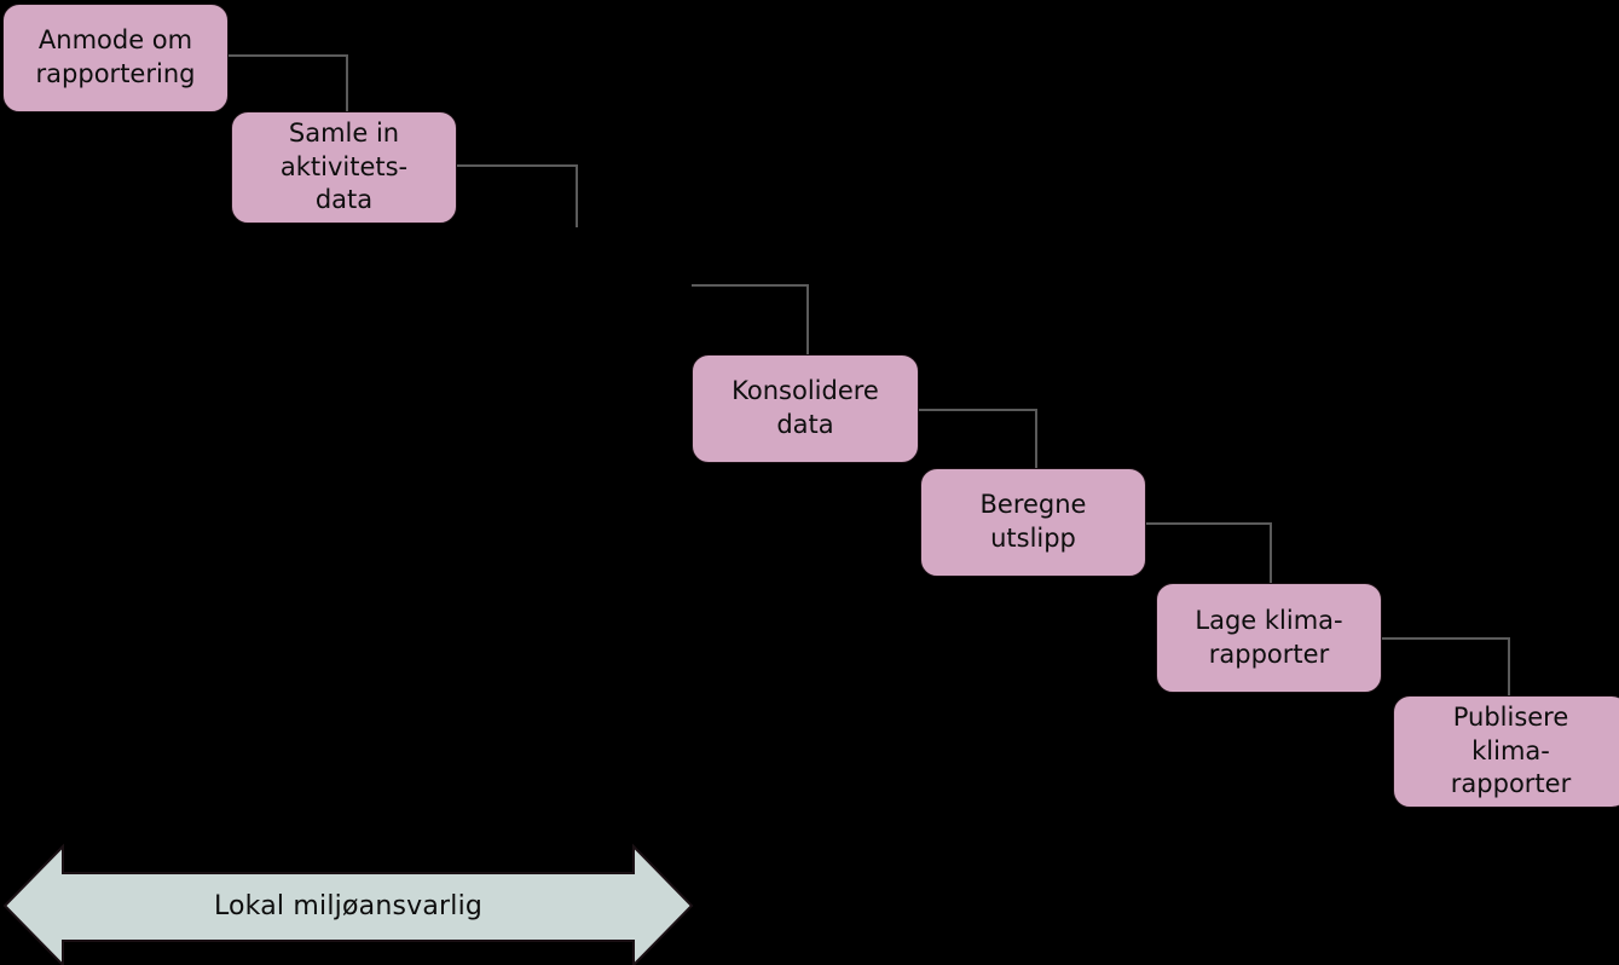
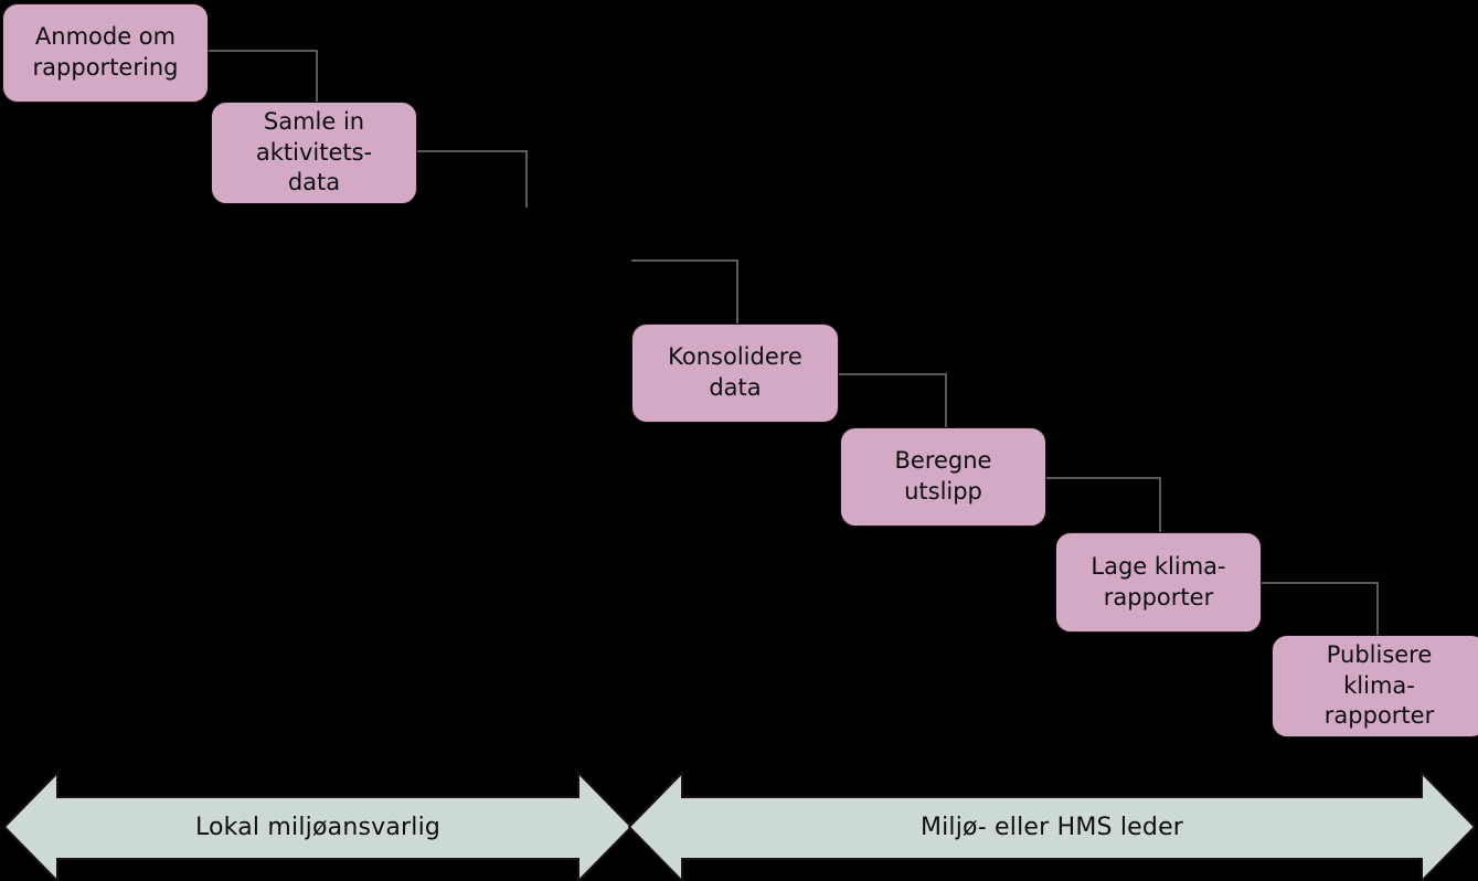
  Anmode om
  rapportering
  Samle in
  aktivitets-
  data
  Konsolidere
  data
  Beregne
  utslipp
  Lage klima-
  rapporter
  Publisere
  klima-
  rapporter
  Lokal miljøansvarlig
+ Miljø- eller HMS leder
